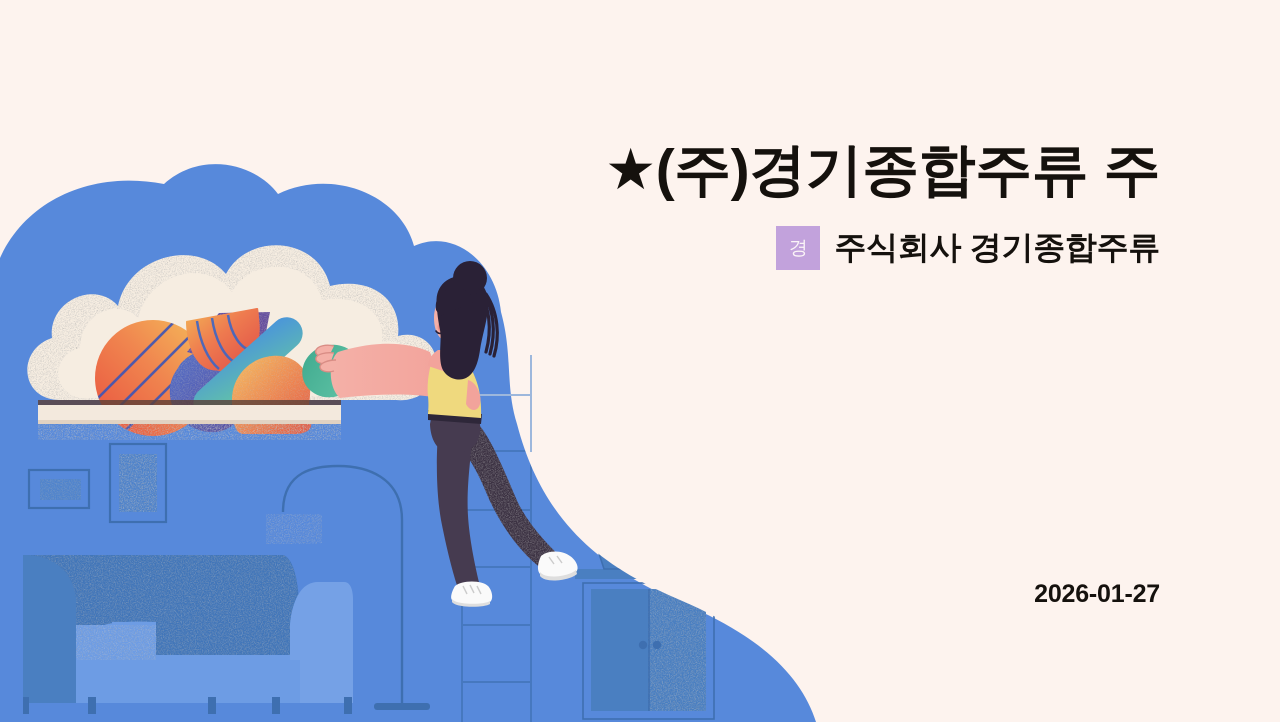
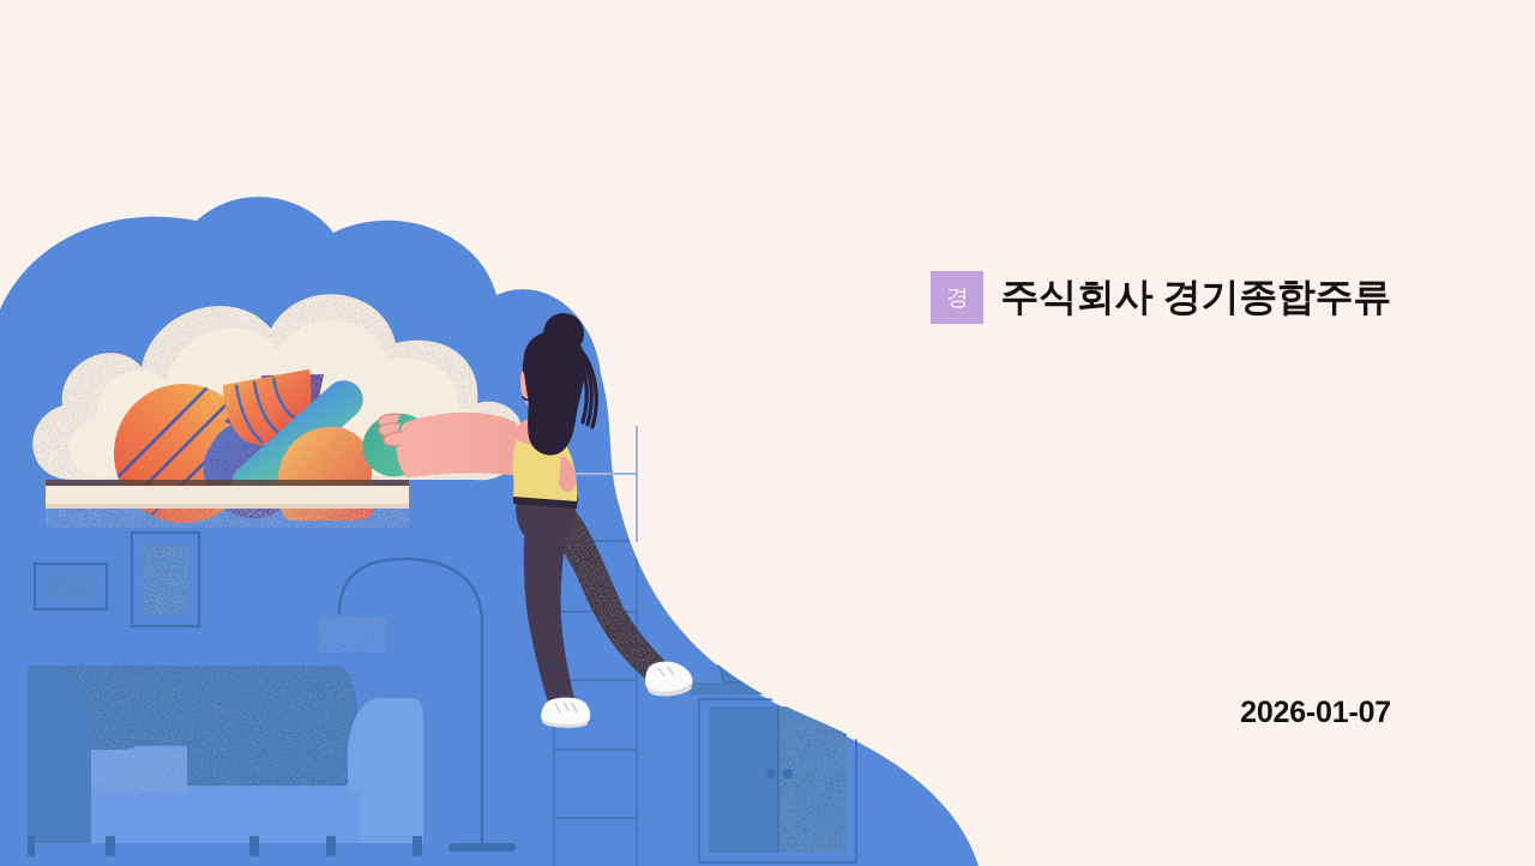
- ★(주)경기종합주류 주
  경
  주식회사 경기종합주류
- 2026-01-27
+ 2026-01-07
